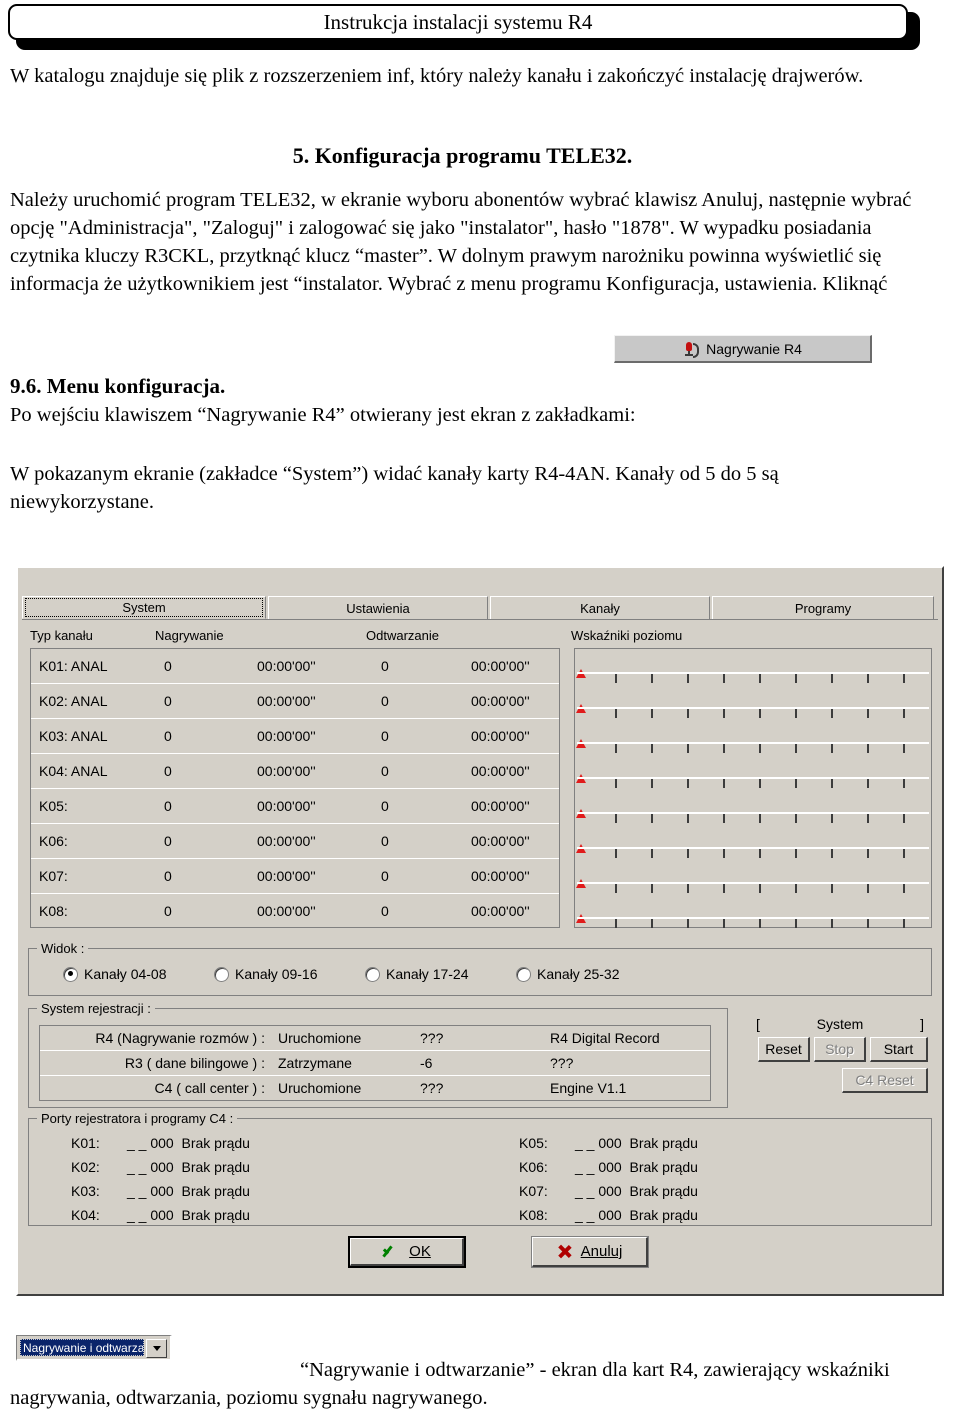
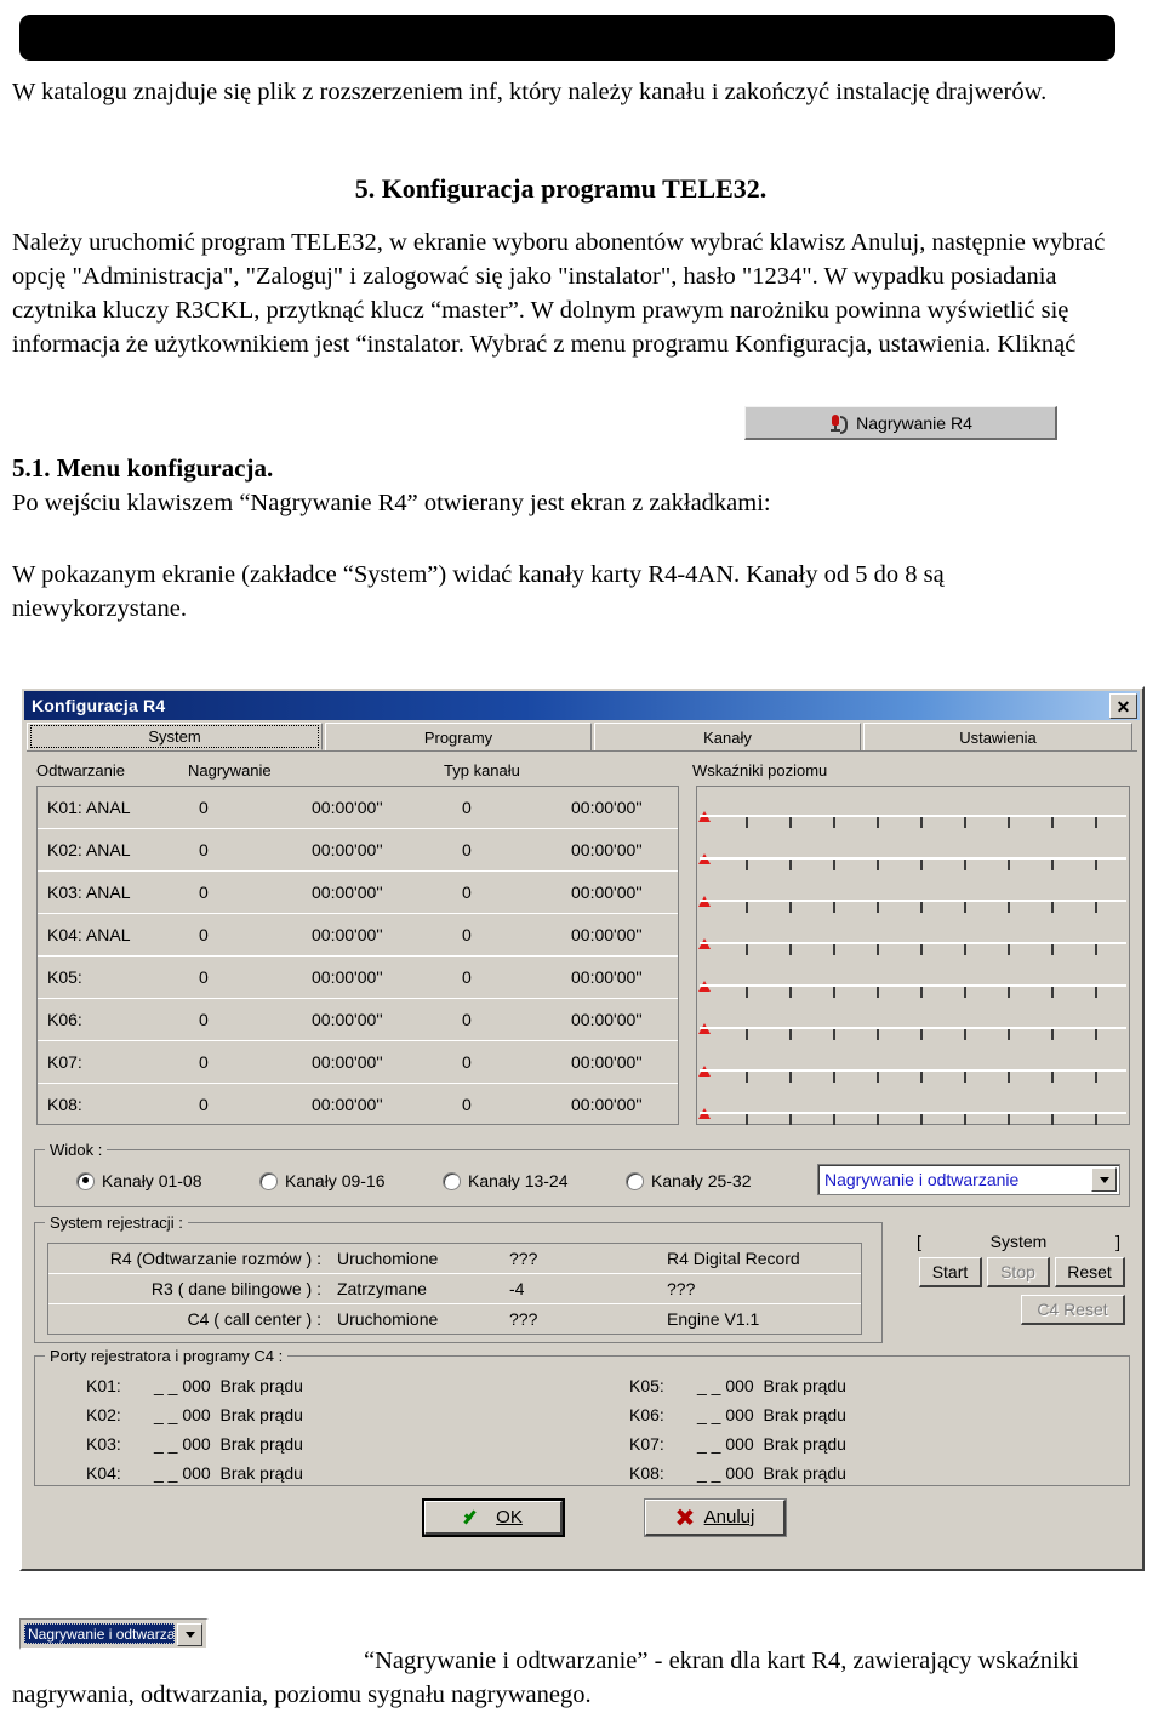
- Instrukcja instalacji systemu R4
  W katalogu znajduje się plik z rozszerzeniem inf, który należy kanału i zakończyć instalację drajwerów.
  5. Konfiguracja programu TELE32.
- Należy uruchomić program TELE32, w ekranie wyboru abonentów wybrać klawisz Anuluj, następnie wybrać opcję "Administracja", "Zaloguj" i zalogować się jako "instalator", hasło "1878". W wypadku posiadania czytnika kluczy R3CKL, przytknąć klucz “master”. W dolnym prawym narożniku powinna wyświetlić się informacja że użytkownikiem jest “instalator. Wybrać z menu programu Konfiguracja, ustawienia. Kliknąć
+ Należy uruchomić program TELE32, w ekranie wyboru abonentów wybrać klawisz Anuluj, następnie wybrać opcję "Administracja", "Zaloguj" i zalogować się jako "instalator", hasło "1234". W wypadku posiadania czytnika kluczy R3CKL, przytknąć klucz “master”. W dolnym prawym narożniku powinna wyświetlić się informacja że użytkownikiem jest “instalator. Wybrać z menu programu Konfiguracja, ustawienia. Kliknąć
  Nagrywanie R4
- 9.6. Menu konfiguracja.
+ 5.1. Menu konfiguracja.
  Po wejściu klawiszem “Nagrywanie R4” otwierany jest ekran z zakładkami:
- W pokazanym ekranie (zakładce “System”) widać kanały karty R4-4AN. Kanały od 5 do 5 są niewykorzystane.
+ W pokazanym ekranie (zakładce “System”) widać kanały karty R4-4AN. Kanały od 5 do 8 są niewykorzystane.
+ Konfiguracja R4
+ ✕
  System
- Ustawienia
+ Programy
  Kanały
- Programy
+ Ustawienia
- Typ kanału
+ Odtwarzanie
  Nagrywanie
- Odtwarzanie
+ Typ kanału
  Wskaźniki poziomu
  K01: ANAL
  0
  00:00'00''
  0
  00:00'00''
  K02: ANAL
  0
  00:00'00''
  0
  00:00'00''
  K03: ANAL
  0
  00:00'00''
  0
  00:00'00''
  K04: ANAL
  0
  00:00'00''
  0
  00:00'00''
  K05:
  0
  00:00'00''
  0
  00:00'00''
  K06:
  0
  00:00'00''
  0
  00:00'00''
  K07:
  0
  00:00'00''
  0
  00:00'00''
  K08:
  0
  00:00'00''
  0
  00:00'00''
  Widok :
- Kanały 04-08
+ Kanały 01-08
  Kanały 09-16
- Kanały 17-24
+ Kanały 13-24
  Kanały 25-32
+ Nagrywanie i odtwarzanie
  System rejestracji :
- R4 (Nagrywanie rozmów ) :
+ R4 (Odtwarzanie rozmów ) :
  Uruchomione
  ???
  R4 Digital Record
  R3 ( dane bilingowe ) :
  Zatrzymane
- -6
+ -4
  ???
  C4 ( call center ) :
  Uruchomione
  ???
  Engine V1.1
  [
  System
  ]
- Reset
+ Start
  Stop
- Start
+ Reset
  C4 Reset
  Porty rejestratora i programy C4 :
  K01:
  _ _ 000 Brak prądu
  K02:
  _ _ 000 Brak prądu
  K03:
  _ _ 000 Brak prądu
  K04:
  _ _ 000 Brak prądu
  K05:
  _ _ 000 Brak prądu
  K06:
  _ _ 000 Brak prądu
  K07:
  _ _ 000 Brak prądu
  K08:
  _ _ 000 Brak prądu
  OK
  Anuluj
  Nagrywanie i odtwarza
  “Nagrywanie i odtwarzanie” - ekran dla kart R4, zawierający wskaźniki nagrywania, odtwarzania, poziomu sygnału nagrywanego.
